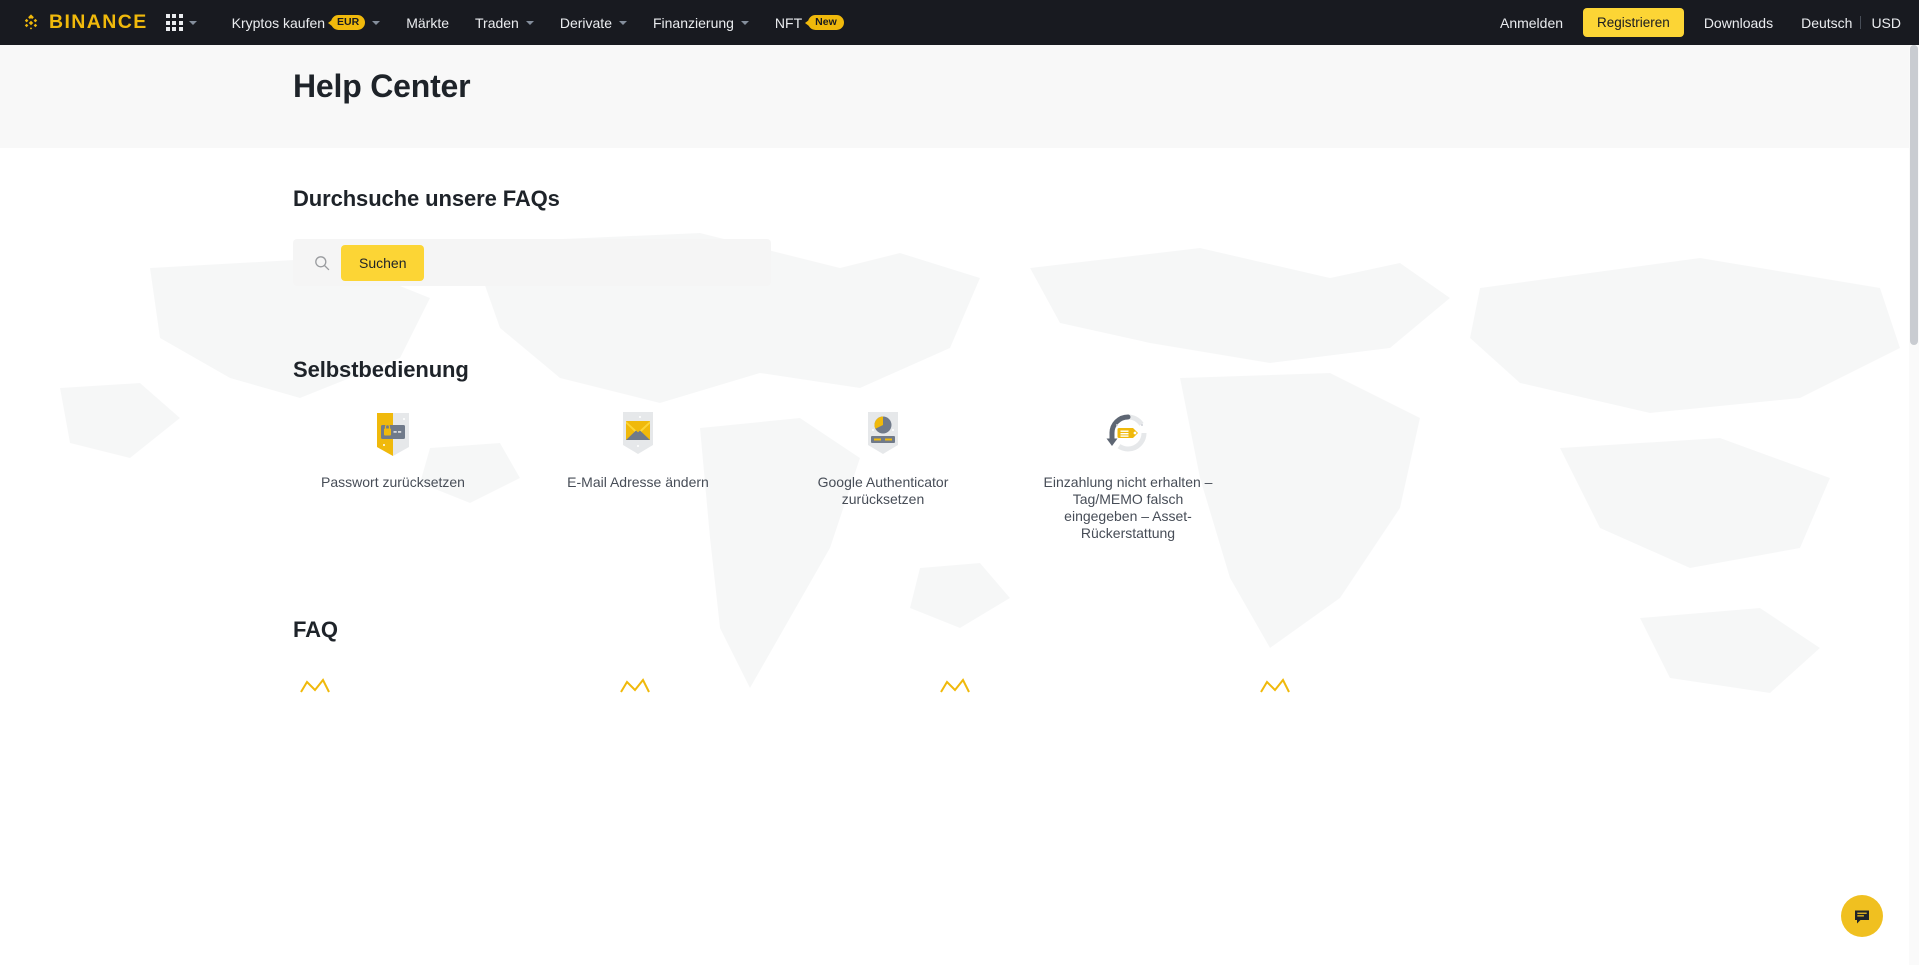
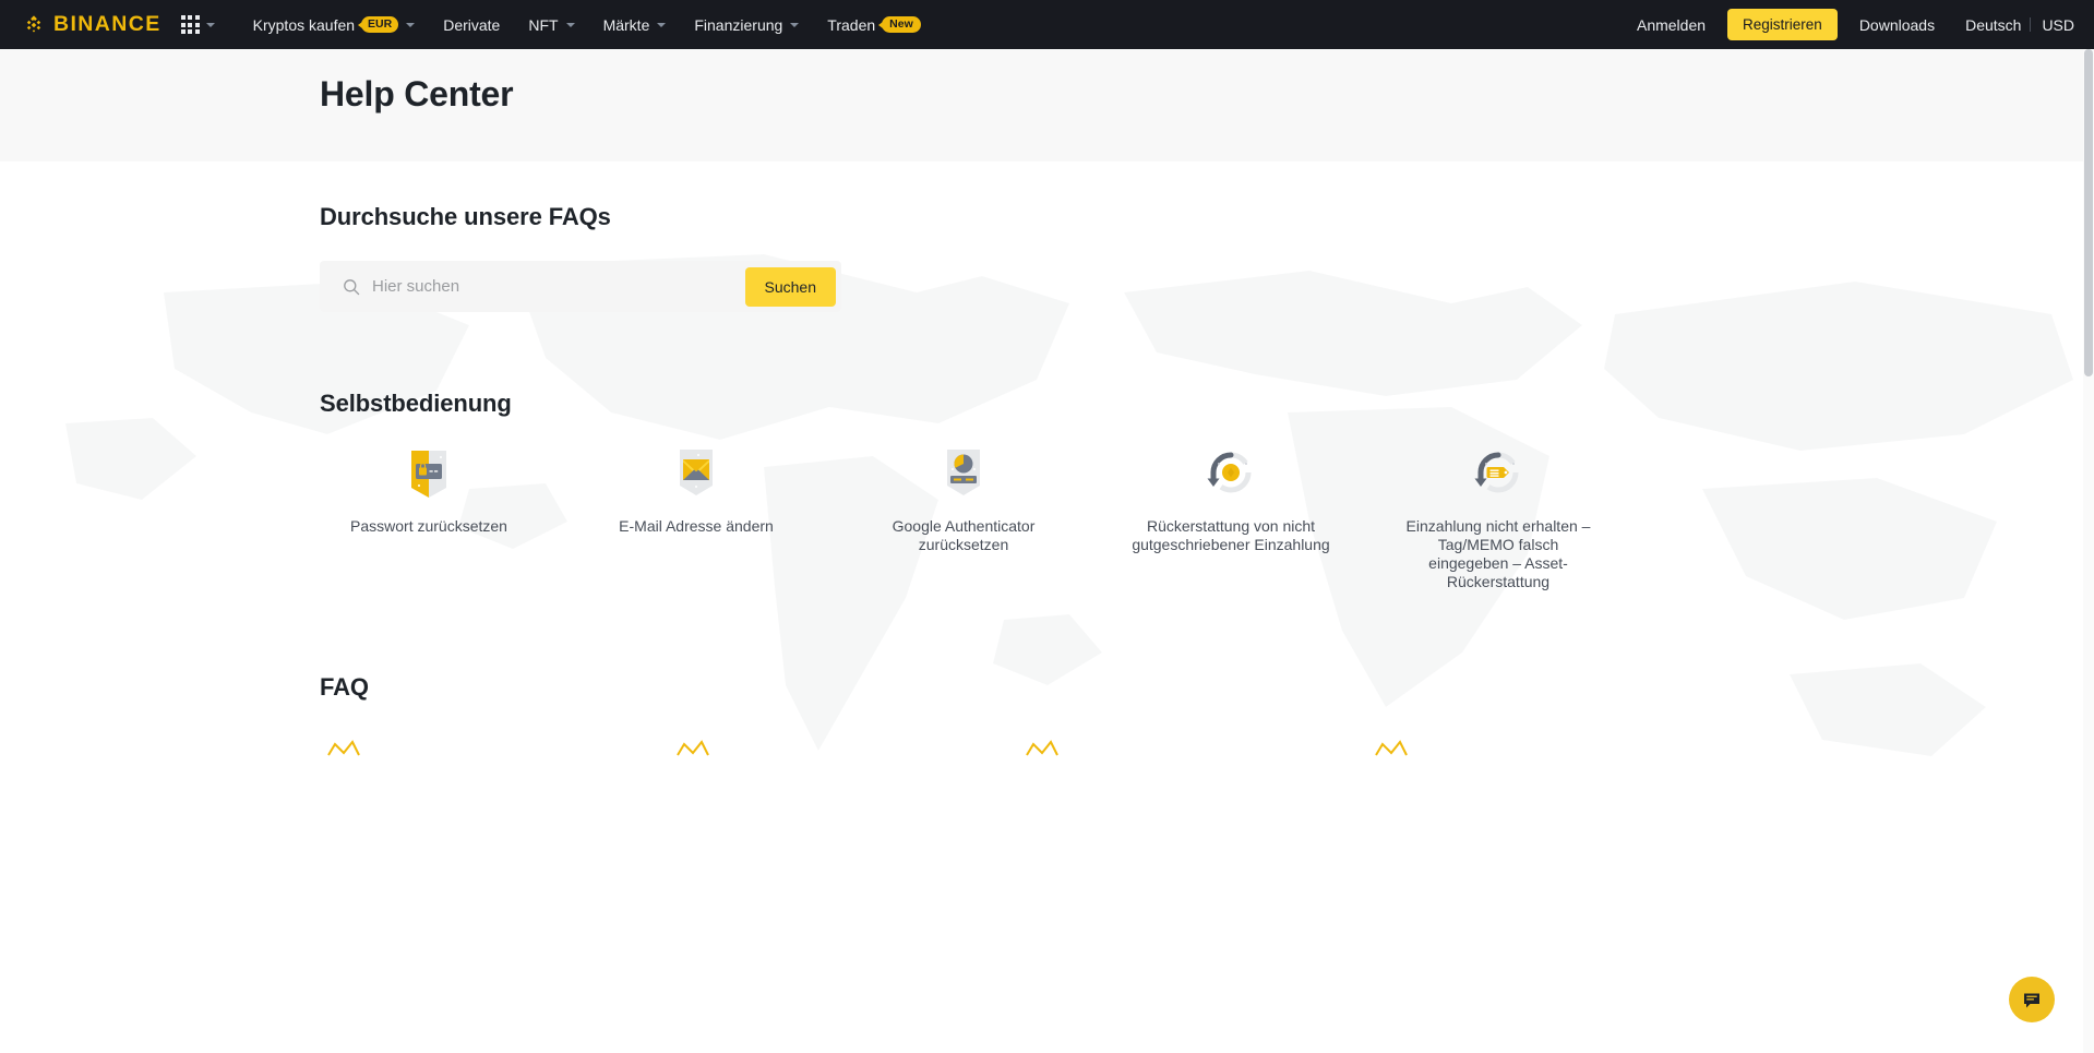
  BINANCE
  Kryptos kaufen
  EUR
- Märkte
+ Derivate
- Traden
+ NFT
- Derivate
+ Märkte
  Finanzierung
- NFT
+ Traden
  New
  Anmelden
  Registrieren
  Downloads
  Deutsch
  USD
  Help Center
  Durchsuche unsere FAQs
+ Hier suchen
  Suchen
  Selbstbedienung
  Passwort zurücksetzen
  E-Mail Adresse ändern
  Google Authenticator zurücksetzen
+ Rückerstattung von nicht gutgeschriebener Einzahlung
  Einzahlung nicht erhalten – Tag/MEMO falsch eingegeben – Asset-Rückerstattung
  FAQ
